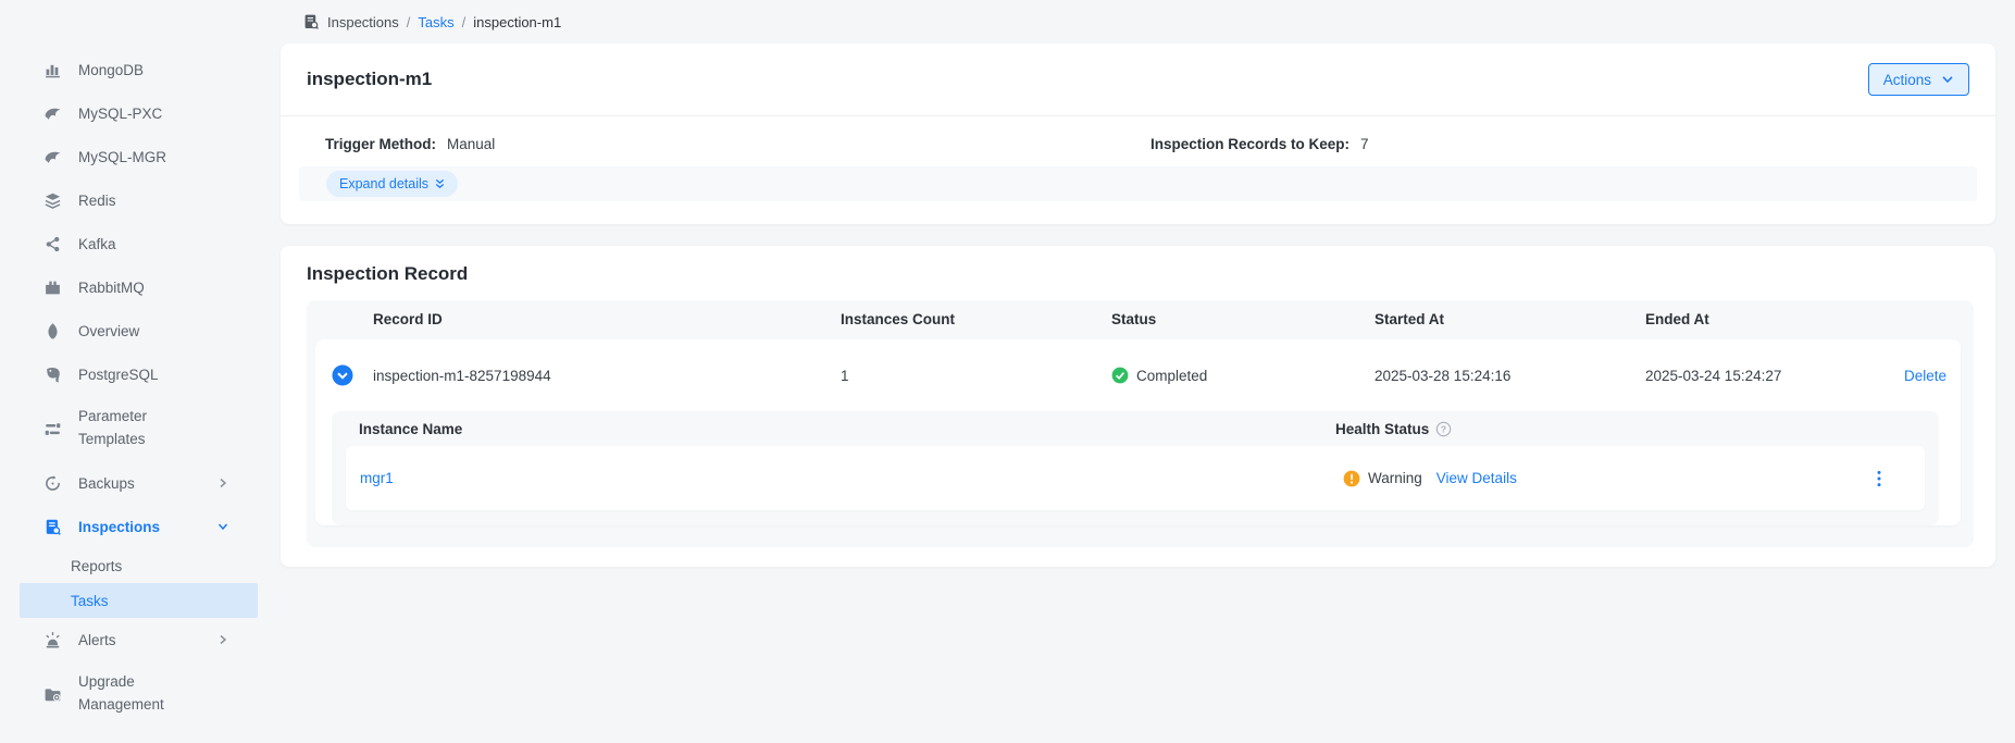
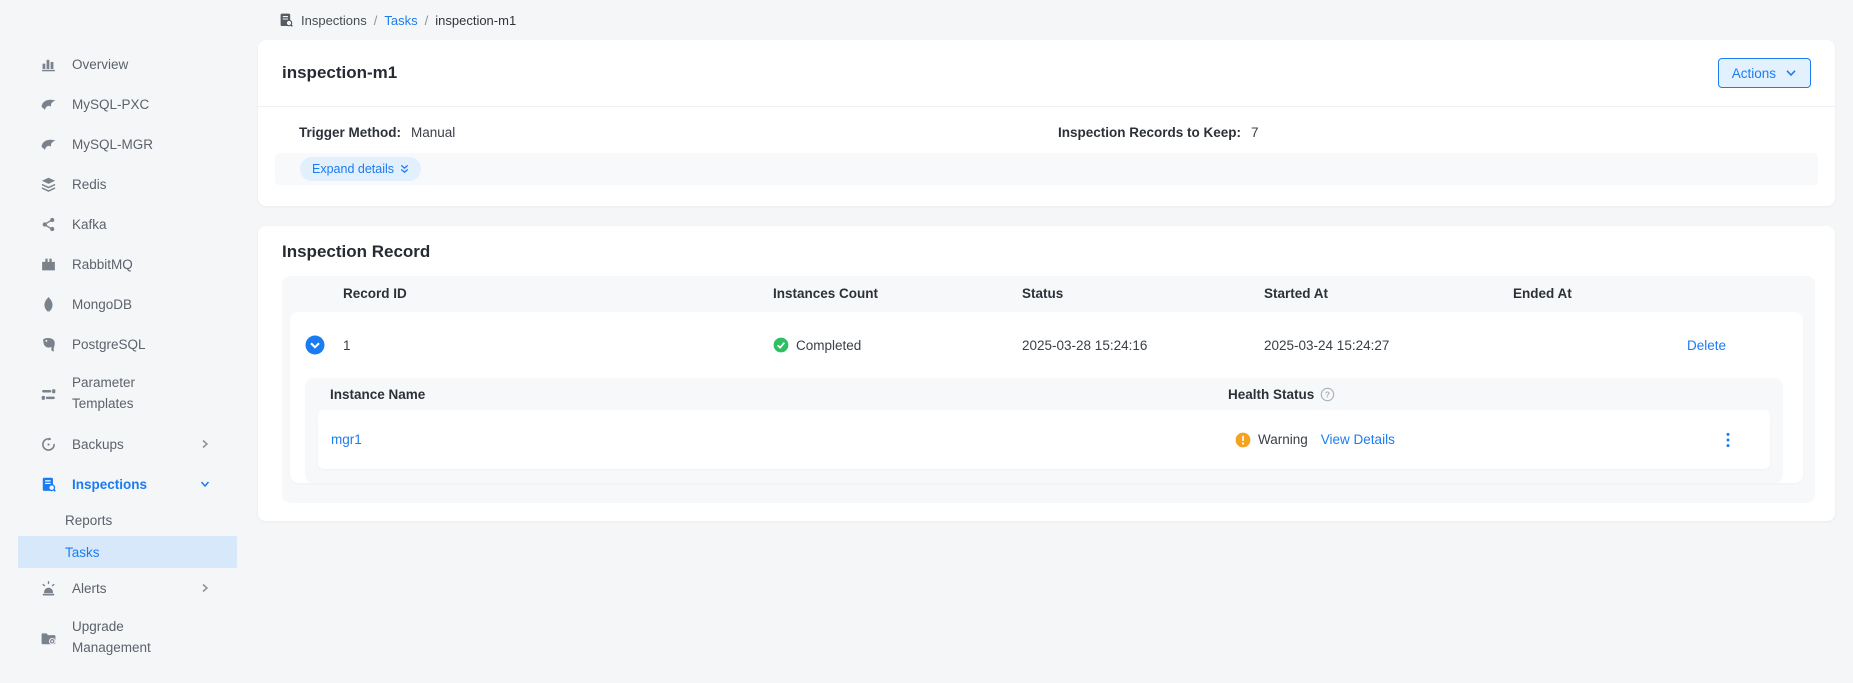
- MongoDB
+ Overview
  MySQL-PXC
  MySQL-MGR
  Redis
  Kafka
  RabbitMQ
- Overview
+ MongoDB
  PostgreSQL
  Parameter Templates
  Backups
  Inspections
  Reports
  Tasks
  Alerts
  Upgrade Management
  Inspections
  /
  Tasks
  /
  inspection-m1
  inspection-m1
  Actions
  Trigger Method:
  Manual
  Inspection Records to Keep:
  7
  Expand details
  Inspection Record
  Record ID
  Instances Count
  Status
  Started At
  Ended At
- inspection-m1-8257198944
  1
  Completed
  2025-03-28 15:24:16
  2025-03-24 15:24:27
  Delete
  Instance Name
  Health Status
  ?
  mgr1
  Warning
  View Details
